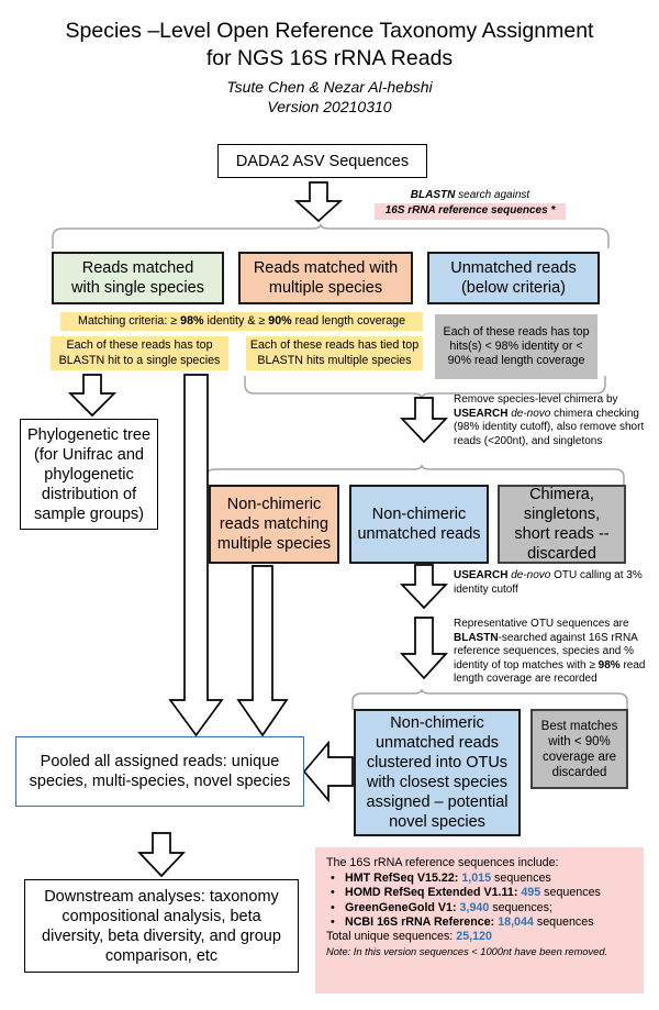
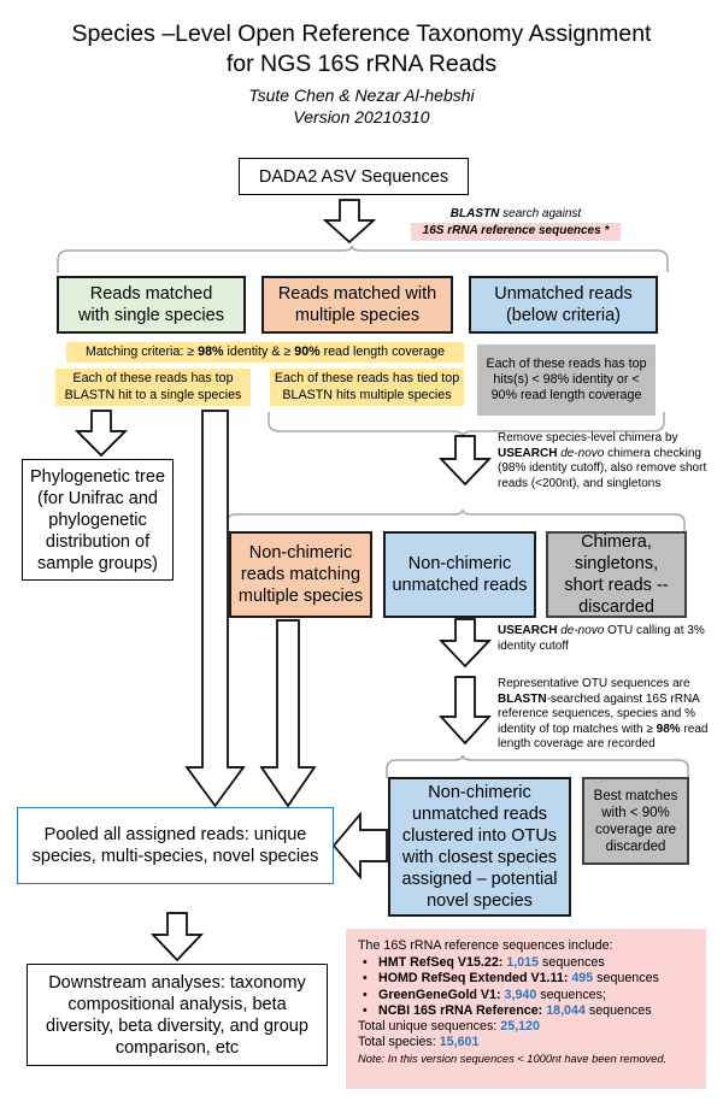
  Species –Level Open Reference Taxonomy Assignment
  for NGS 16S rRNA Reads
  Tsute Chen & Nezar Al-hebshi
  Version 20210310
  DADA2 ASV Sequences
  BLASTN search against
  16S rRNA reference sequences *
  Reads matched
  with single species
  Reads matched with
  multiple species
  Unmatched reads
  (below criteria)
  Matching criteria: ≥ 98% identity & ≥ 90% read length coverage
  Each of these reads has top BLASTN hit to a single species
  Each of these reads has tied top BLASTN hits multiple species
  Each of these reads has top hits(s) < 98% identity or < 90% read length coverage
  Remove species-level chimera by USEARCH de-novo chimera checking (98% identity cutoff), also remove short reads (<200nt), and singletons
  Non-chimeric reads matching multiple species
  Non-chimeric unmatched reads
  Chimera, singletons, short reads --discarded
  Phylogenetic tree (for Unifrac and phylogenetic distribution of sample groups)
  USEARCH de-novo OTU calling at 3% identity cutoff
  Representative OTU sequences are BLASTN-searched against 16S rRNA reference sequences, species and % identity of top matches with ≥ 98% read length coverage are recorded
  Non-chimeric unmatched reads clustered into OTUs with closest species assigned – potential novel species
  Best matches with < 90% coverage are discarded
  Pooled all assigned reads: unique species, multi-species, novel species
  Downstream analyses: taxonomy compositional analysis, beta diversity, beta diversity, and group comparison, etc
  The 16S rRNA reference sequences include:
  HMT RefSeq V15.22: 1,015 sequences
  HOMD RefSeq Extended V1.11: 495 sequences
  GreenGeneGold V1: 3,940 sequences;
  NCBI 16S rRNA Reference: 18,044 sequences
  Total unique sequences: 25,120
+ Total species: 15,601
  Note: In this version sequences < 1000nt have been removed.
